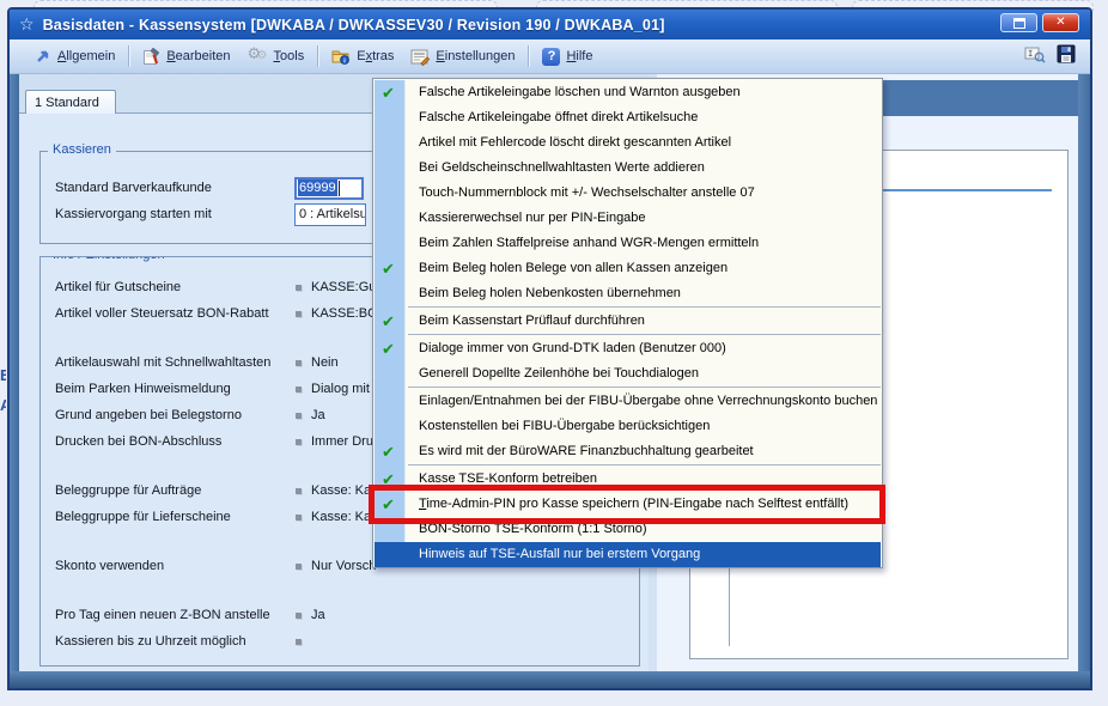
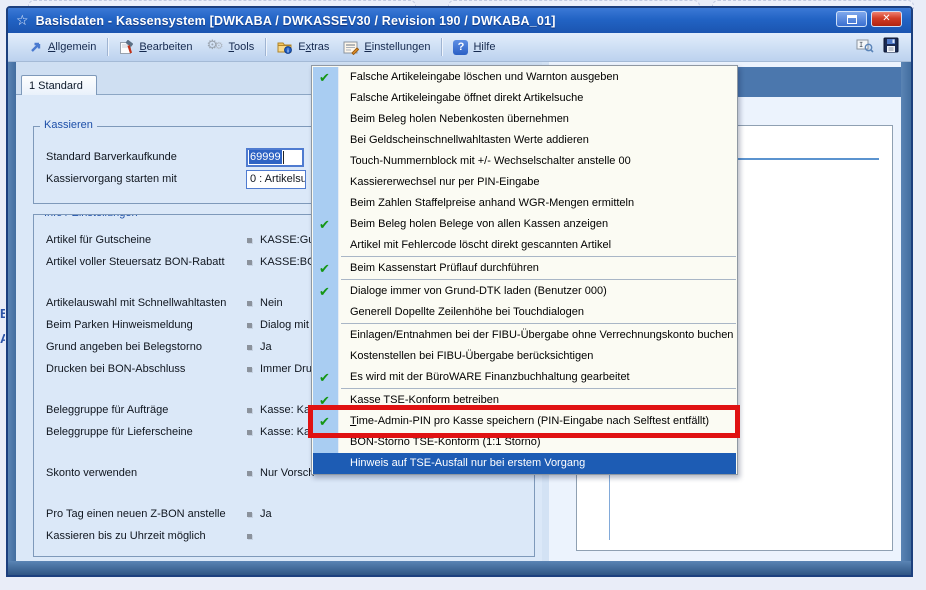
  E
  A
  ☆
  Basisdaten - Kassensystem [DWKABA / DWKASSEV30 / Revision 190 / DWKABA_01]
  ✕
  Allgemein
  Bearbeiten
  ⚙
  ⚙
  Tools
  Extras
  Einstellungen
  ?
  Hilfe
  I
  1 Standard
  Kassieren
  Standard Barverkaufkunde
  69999
  Kassiervorgang starten mit
  0 : Artikelsu
  Artikel für Gutscheine
  KASSE:G
  Artikel voller Steuersatz BON-Rabatt
  KASSE:B
  Artikelauswahl mit Schnellwahltasten
  Nein
  Beim Parken Hinweismeldung
  Dialog mit
  Grund angeben bei Belegstorno
  Ja
  Drucken bei BON-Abschluss
  Immer Dru
  Beleggruppe für Aufträge
  Kasse: Ka
  Beleggruppe für Lieferscheine
  Kasse: Ka
  Skonto verwenden
  Nur Vorsc
  Pro Tag einen neuen Z-BON anstelle
  Ja
  Kassieren bis zu Uhrzeit möglich
  ✔
  Falsche Artikeleingabe löschen und Warnton ausgeben
  Falsche Artikeleingabe öffnet direkt Artikelsuche
- Artikel mit Fehlercode löscht direkt gescannten Artikel
+ Beim Beleg holen Nebenkosten übernehmen
  Bei Geldscheinschnellwahltasten Werte addieren
- Touch-Nummernblock mit +/- Wechselschalter anstelle 07
+ Touch-Nummernblock mit +/- Wechselschalter anstelle 00
  Kassiererwechsel nur per PIN-Eingabe
  Beim Zahlen Staffelpreise anhand WGR-Mengen ermitteln
  ✔
  Beim Beleg holen Belege von allen Kassen anzeigen
- Beim Beleg holen Nebenkosten übernehmen
+ Artikel mit Fehlercode löscht direkt gescannten Artikel
  ✔
  Beim Kassenstart Prüflauf durchführen
  ✔
  Dialoge immer von Grund-DTK laden (Benutzer 000)
  Generell Dopellte Zeilenhöhe bei Touchdialogen
  Einlagen/Entnahmen bei der FIBU-Übergabe ohne Verrechnungskonto buchen
  Kostenstellen bei FIBU-Übergabe berücksichtigen
  ✔
  Es wird mit der BüroWARE Finanzbuchhaltung gearbeitet
  ✔
  Kasse TSE-Konform betreiben
  ✔
  Time-Admin-PIN pro Kasse speichern (PIN-Eingabe nach Selftest entfällt)
  BON-Storno TSE-Konform (1:1 Storno)
  Hinweis auf TSE-Ausfall nur bei erstem Vorgang
